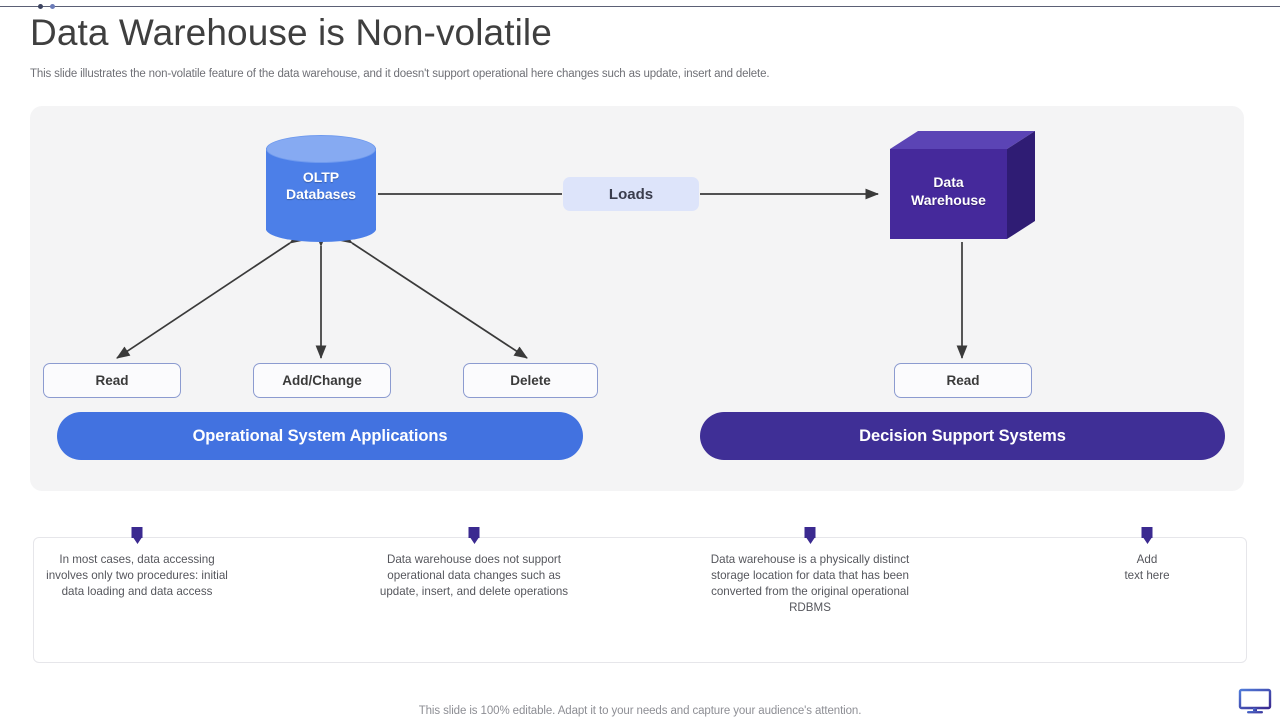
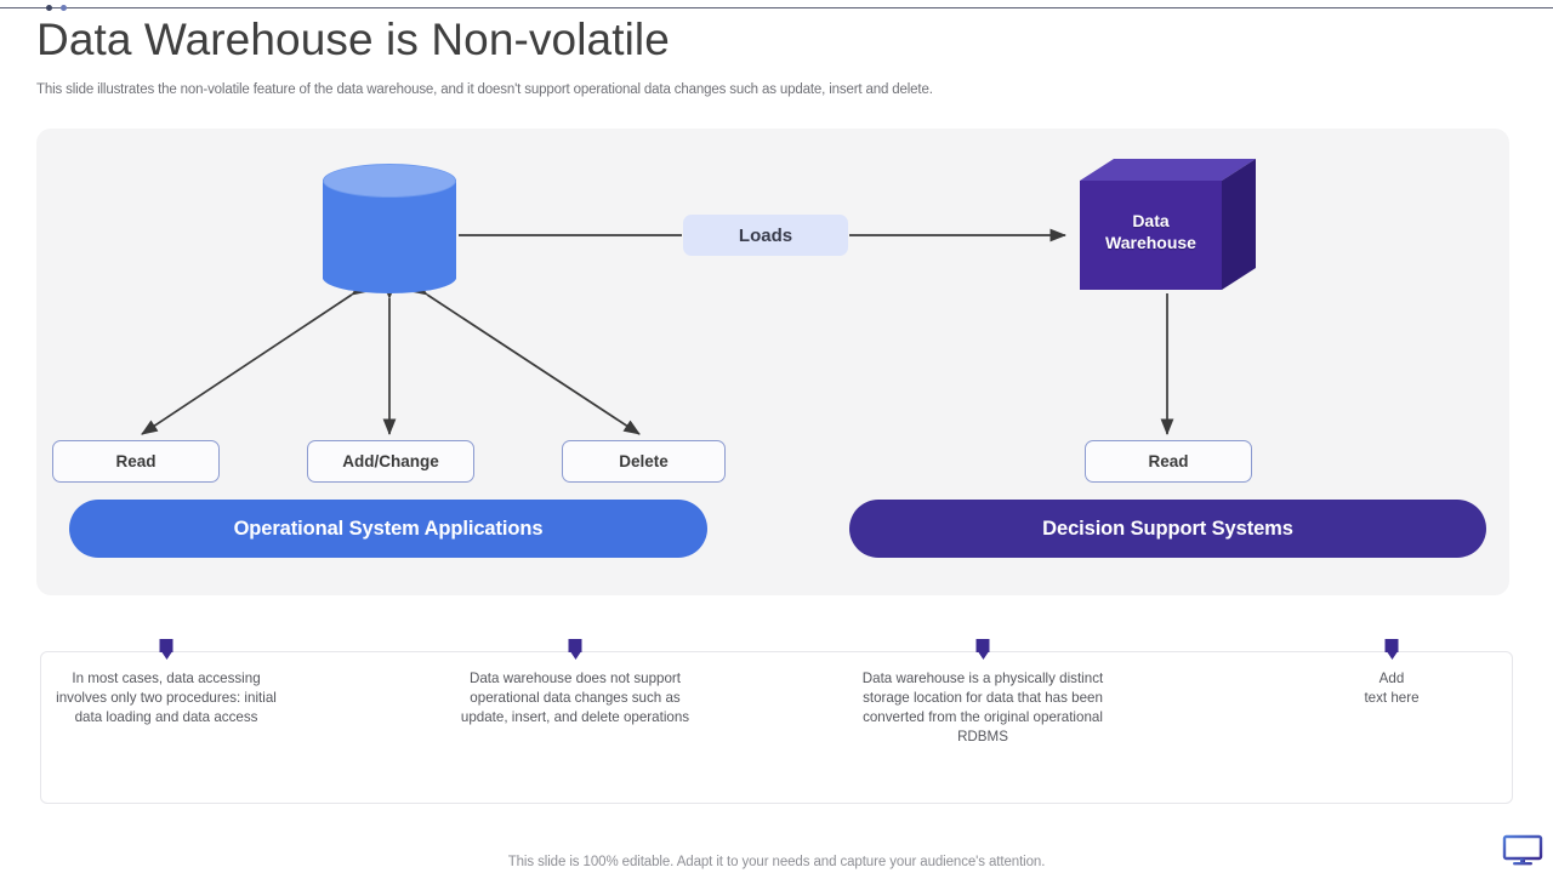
  Data Warehouse is Non-volatile
- This slide illustrates the non-volatile feature of the data warehouse, and it doesn't support operational here changes such as update, insert and delete.
+ This slide illustrates the non-volatile feature of the data warehouse, and it doesn't support operational data changes such as update, insert and delete.
- OLTP
- Databases
  Loads
  Data
  Warehouse
  Read
  Add/Change
  Delete
  Read
  Operational System Applications
  Decision Support Systems
  In most cases, data accessing involves only two procedures: initial data loading and data access
  Data warehouse does not support operational data changes such as update, insert, and delete operations
  Data warehouse is a physically distinct storage location for data that has been converted from the original operational RDBMS
  Add
  text here
  This slide is 100% editable. Adapt it to your needs and capture your audience's attention.
